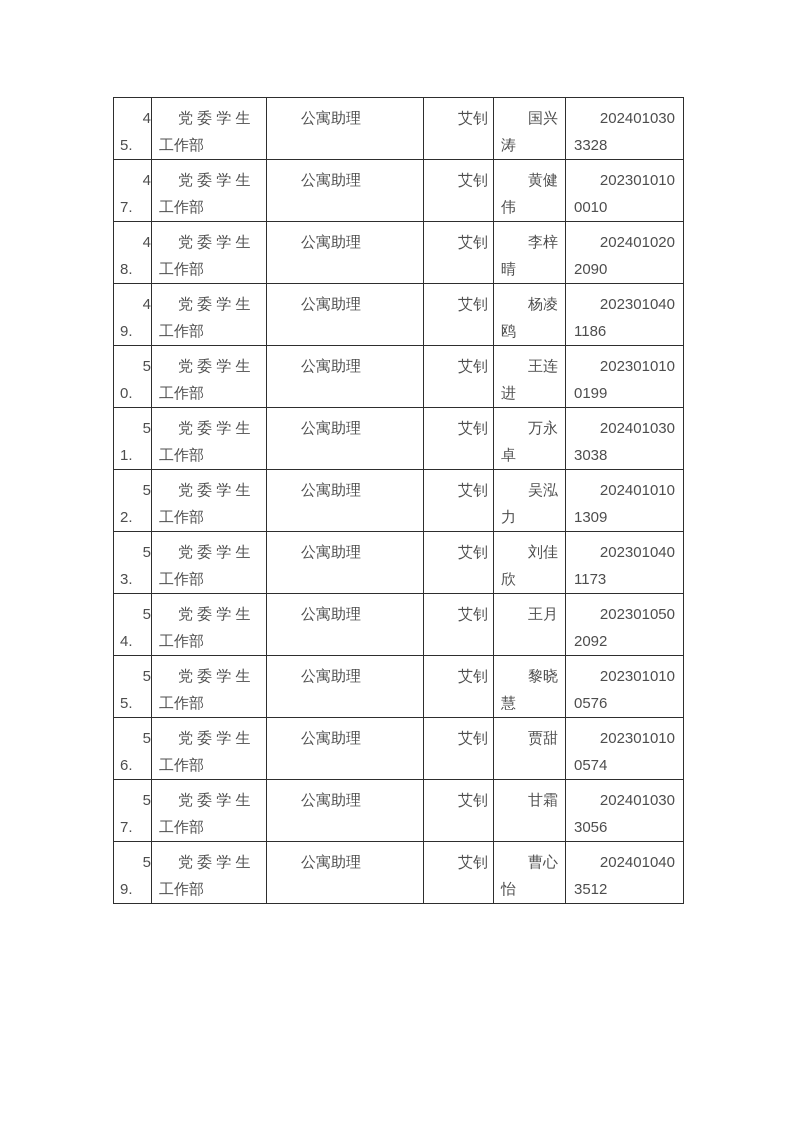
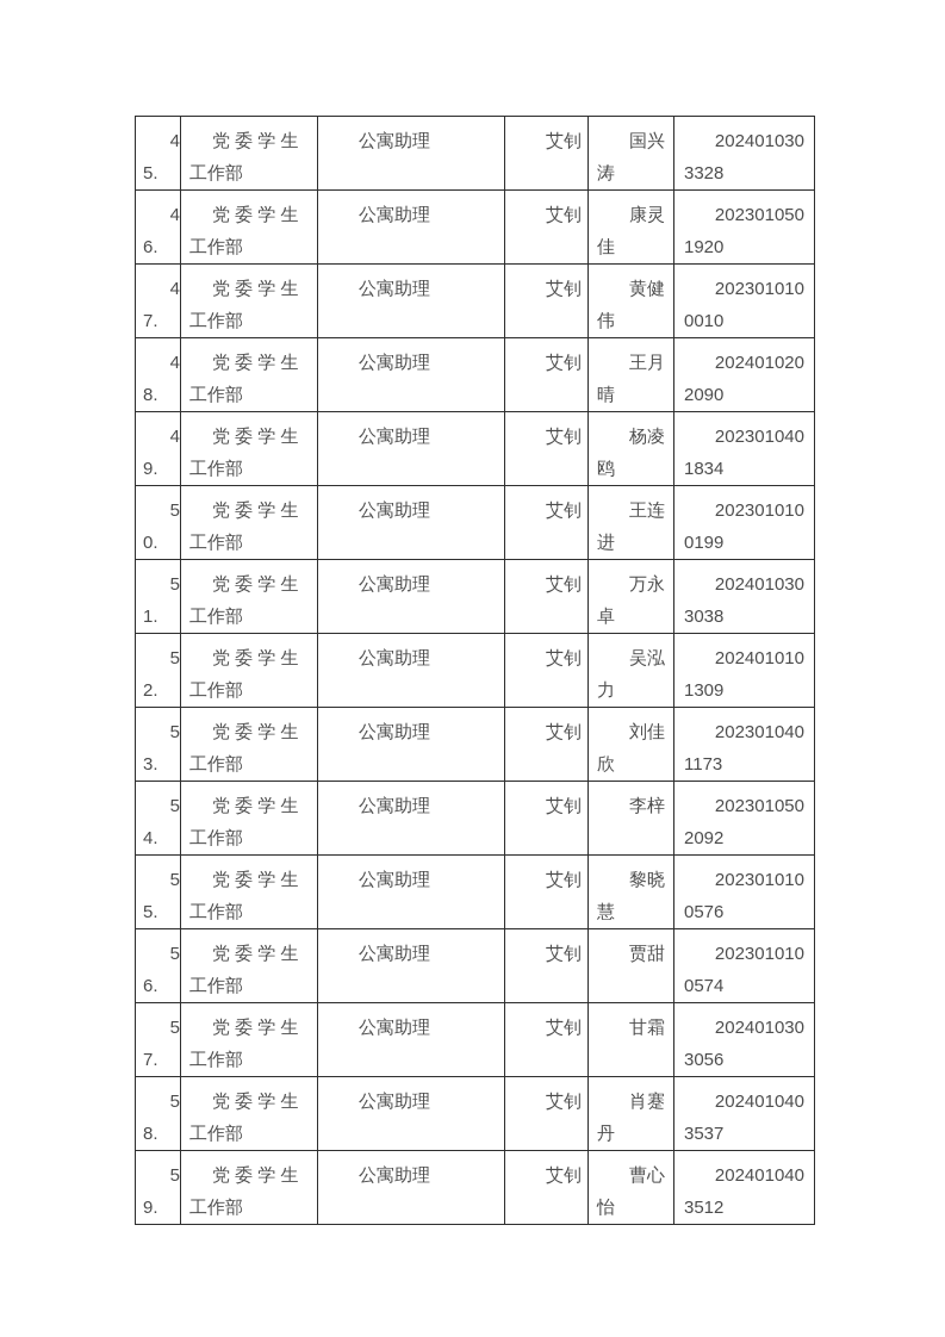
  45.	党 委 学 生工作部	公寓助理	艾钊	国兴涛	2024010303328
+ 46.	党 委 学 生工作部	公寓助理	艾钊	康灵佳	2023010501920
  47.	党 委 学 生工作部	公寓助理	艾钊	黄健伟	2023010100010
- 48.	党 委 学 生工作部	公寓助理	艾钊	李梓晴	2024010202090
+ 48.	党 委 学 生工作部	公寓助理	艾钊	王月晴	2024010202090
- 49.	党 委 学 生工作部	公寓助理	艾钊	杨凌鸥	2023010401186
+ 49.	党 委 学 生工作部	公寓助理	艾钊	杨凌鸥	2023010401834
  50.	党 委 学 生工作部	公寓助理	艾钊	王连进	2023010100199
  51.	党 委 学 生工作部	公寓助理	艾钊	万永卓	2024010303038
  52.	党 委 学 生工作部	公寓助理	艾钊	吴泓力	2024010101309
  53.	党 委 学 生工作部	公寓助理	艾钊	刘佳欣	2023010401173
- 54.	党 委 学 生工作部	公寓助理	艾钊	王月	2023010502092
+ 54.	党 委 学 生工作部	公寓助理	艾钊	李梓	2023010502092
  55.	党 委 学 生工作部	公寓助理	艾钊	黎晓慧	2023010100576
  56.	党 委 学 生工作部	公寓助理	艾钊	贾甜	2023010100574
  57.	党 委 学 生工作部	公寓助理	艾钊	甘霜	2024010303056
+ 58.	党 委 学 生工作部	公寓助理	艾钊	肖蹇丹	2024010403537
  59.	党 委 学 生工作部	公寓助理	艾钊	曹心怡	2024010403512
